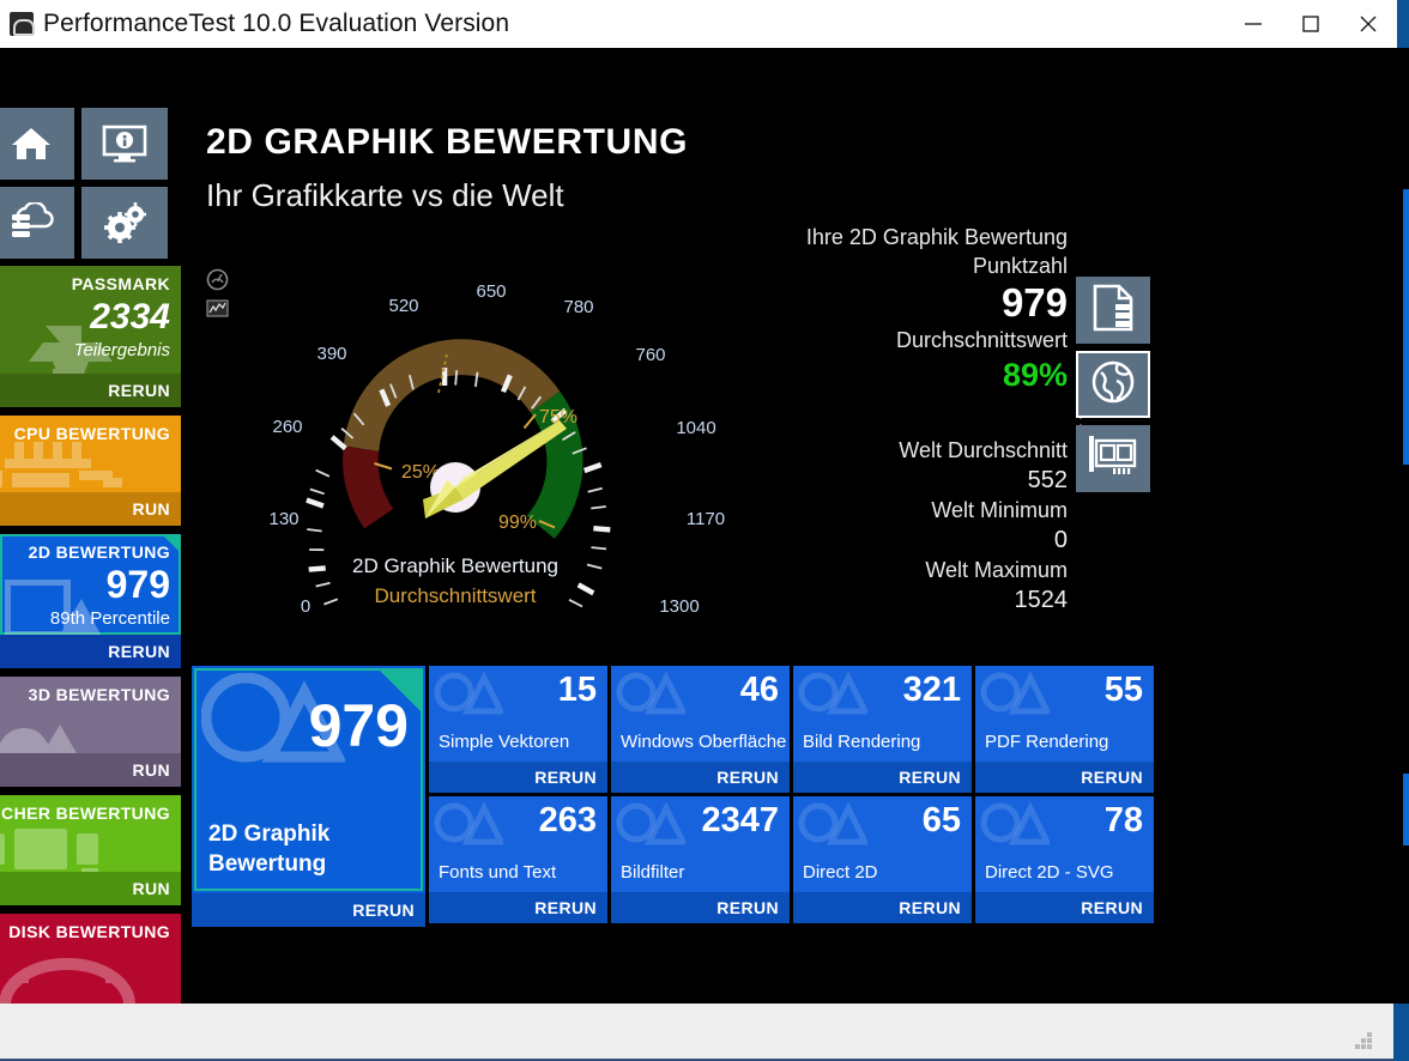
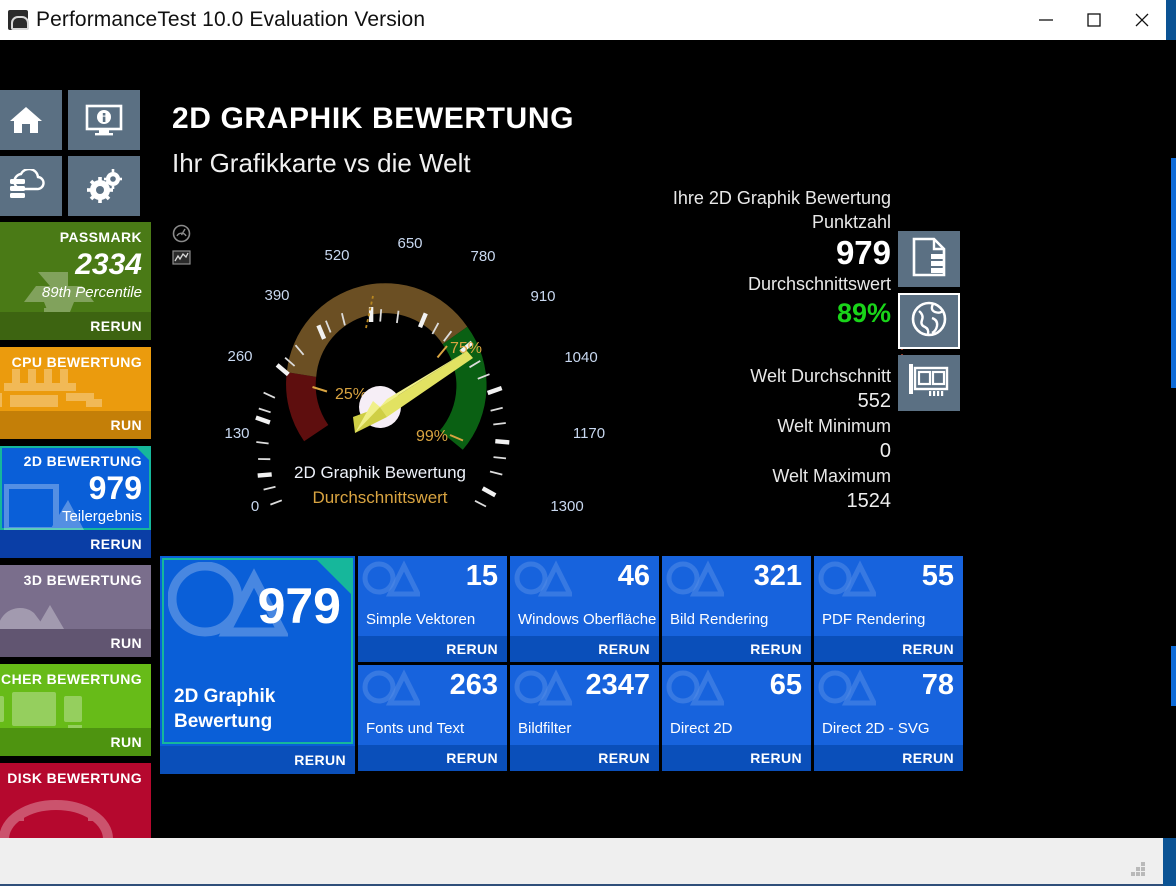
  PerformanceTest 10.0 Evaluation Version
  PASSMARK
  2334
- Teilergebnis
+ 89th Percentile
  RERUN
  CPU BEWERTUNG
  RUN
  2D BEWERTUNG
  979
- 89th Percentile
+ Teilergebnis
  RERUN
  3D BEWERTUNG
  RUN
  CHER BEWERTUNG
  RUN
  DISK BEWERTUNG
  2D GRAPHIK BEWERTUNG
  Ihr Grafikkarte vs die Welt
  0
  130
  260
  390
  520
  650
  780
- 760
+ 910
  1040
  1170
  1300
  25%
  75%
  99%
  2D Graphik Bewertung
  Durchschnittswert
  Ihre 2D Graphik Bewertung Punktzahl
  979
  Durchschnittswert
  89%
  Welt Durchschnitt
  552
  Welt Minimum
  0
  Welt Maximum
  1524
  979
  2D Graphik
  Bewertung
  RERUN
  15
  Simple Vektoren
  RERUN
  46
  Windows Oberfläche
  RERUN
  321
  Bild Rendering
  RERUN
  55
  PDF Rendering
  RERUN
  263
  Fonts und Text
  RERUN
  2347
  Bildfilter
  RERUN
  65
  Direct 2D
  RERUN
  78
  Direct 2D - SVG
  RERUN
